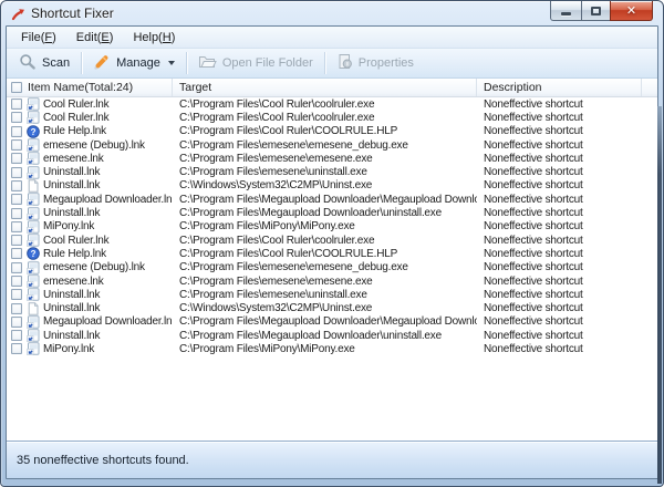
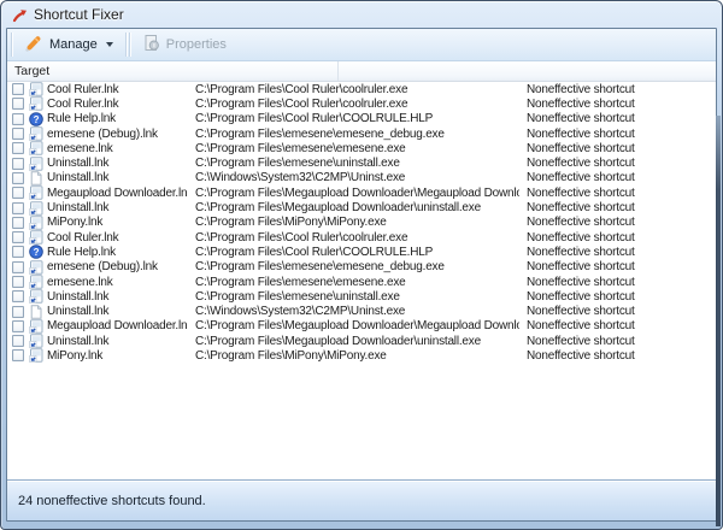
  Shortcut Fixer
- ✕
- File(F)
- Edit(E)
- Help(H)
- Scan
  Manage
- Open File Folder
  Properties
- Item Name(Total:24)
  Target
- Description
  Cool Ruler.lnk
  C:\Program Files\Cool Ruler\coolruler.exe
  Noneffective shortcut
  Cool Ruler.lnk
  C:\Program Files\Cool Ruler\coolruler.exe
  Noneffective shortcut
  ?
  Rule Help.lnk
  C:\Program Files\Cool Ruler\COOLRULE.HLP
  Noneffective shortcut
  emesene (Debug).lnk
  C:\Program Files\emesene\emesene_debug.exe
  Noneffective shortcut
  emesene.lnk
  C:\Program Files\emesene\emesene.exe
  Noneffective shortcut
  Uninstall.lnk
  C:\Program Files\emesene\uninstall.exe
  Noneffective shortcut
  Uninstall.lnk
  C:\Windows\System32\C2MP\Uninst.exe
  Noneffective shortcut
  Megaupload Downloader.ln
  C:\Program Files\Megaupload Downloader\Megaupload Downl
  Noneffective shortcut
  Uninstall.lnk
  C:\Program Files\Megaupload Downloader\uninstall.exe
  Noneffective shortcut
  MiPony.lnk
  C:\Program Files\MiPony\MiPony.exe
  Noneffective shortcut
  Cool Ruler.lnk
  C:\Program Files\Cool Ruler\coolruler.exe
  Noneffective shortcut
  ?
  Rule Help.lnk
  C:\Program Files\Cool Ruler\COOLRULE.HLP
  Noneffective shortcut
  emesene (Debug).lnk
  C:\Program Files\emesene\emesene_debug.exe
  Noneffective shortcut
  emesene.lnk
  C:\Program Files\emesene\emesene.exe
  Noneffective shortcut
  Uninstall.lnk
  C:\Program Files\emesene\uninstall.exe
  Noneffective shortcut
  Uninstall.lnk
  C:\Windows\System32\C2MP\Uninst.exe
  Noneffective shortcut
  Megaupload Downloader.ln
  C:\Program Files\Megaupload Downloader\Megaupload Downl
  Noneffective shortcut
  Uninstall.lnk
  C:\Program Files\Megaupload Downloader\uninstall.exe
  Noneffective shortcut
  MiPony.lnk
  C:\Program Files\MiPony\MiPony.exe
  Noneffective shortcut
- 35 noneffective shortcuts found.
+ 24 noneffective shortcuts found.
